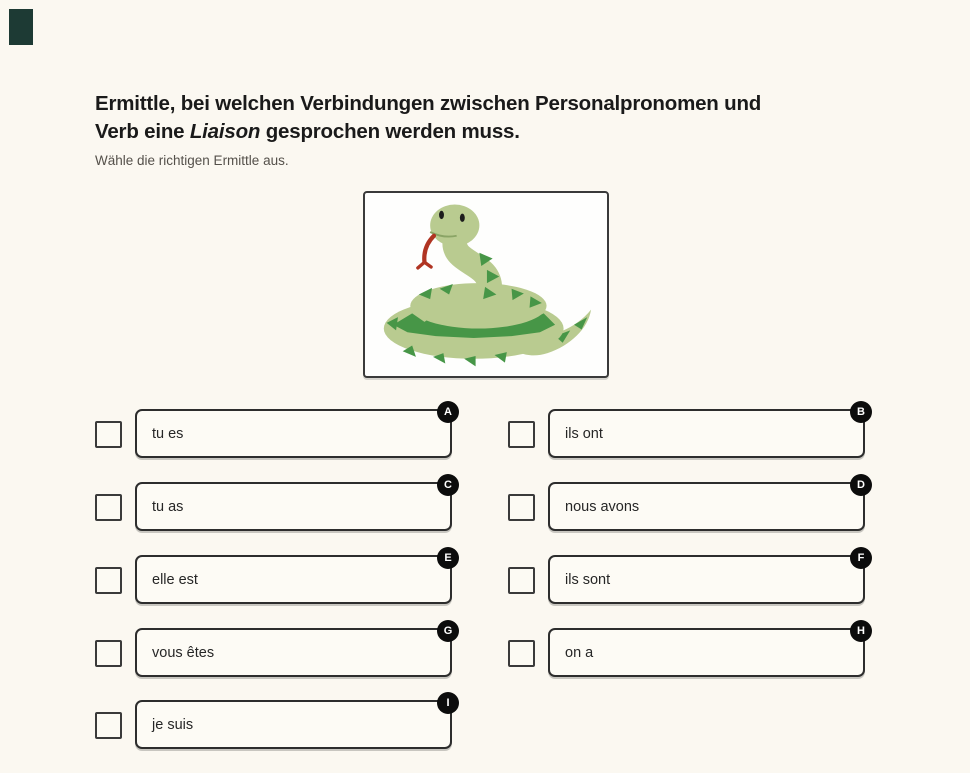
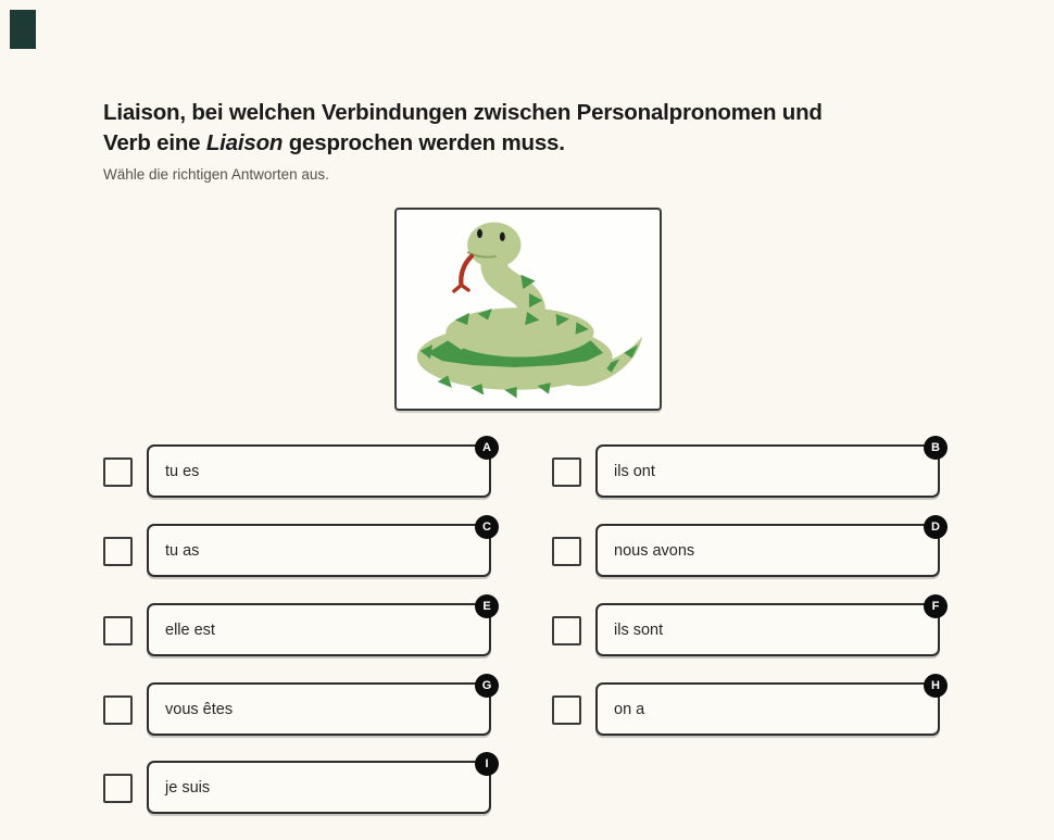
- Ermittle, bei welchen Verbindungen zwischen Personalpronomen und
+ Liaison, bei welchen Verbindungen zwischen Personalpronomen und
  Verb eine Liaison gesprochen werden muss.
- Wähle die richtigen Ermittle aus.
+ Wähle die richtigen Antworten aus.
  tu es
  A
  ils ont
  B
  tu as
  C
  nous avons
  D
  elle est
  E
  ils sont
  F
  vous êtes
  G
  on a
  H
  je suis
  I
